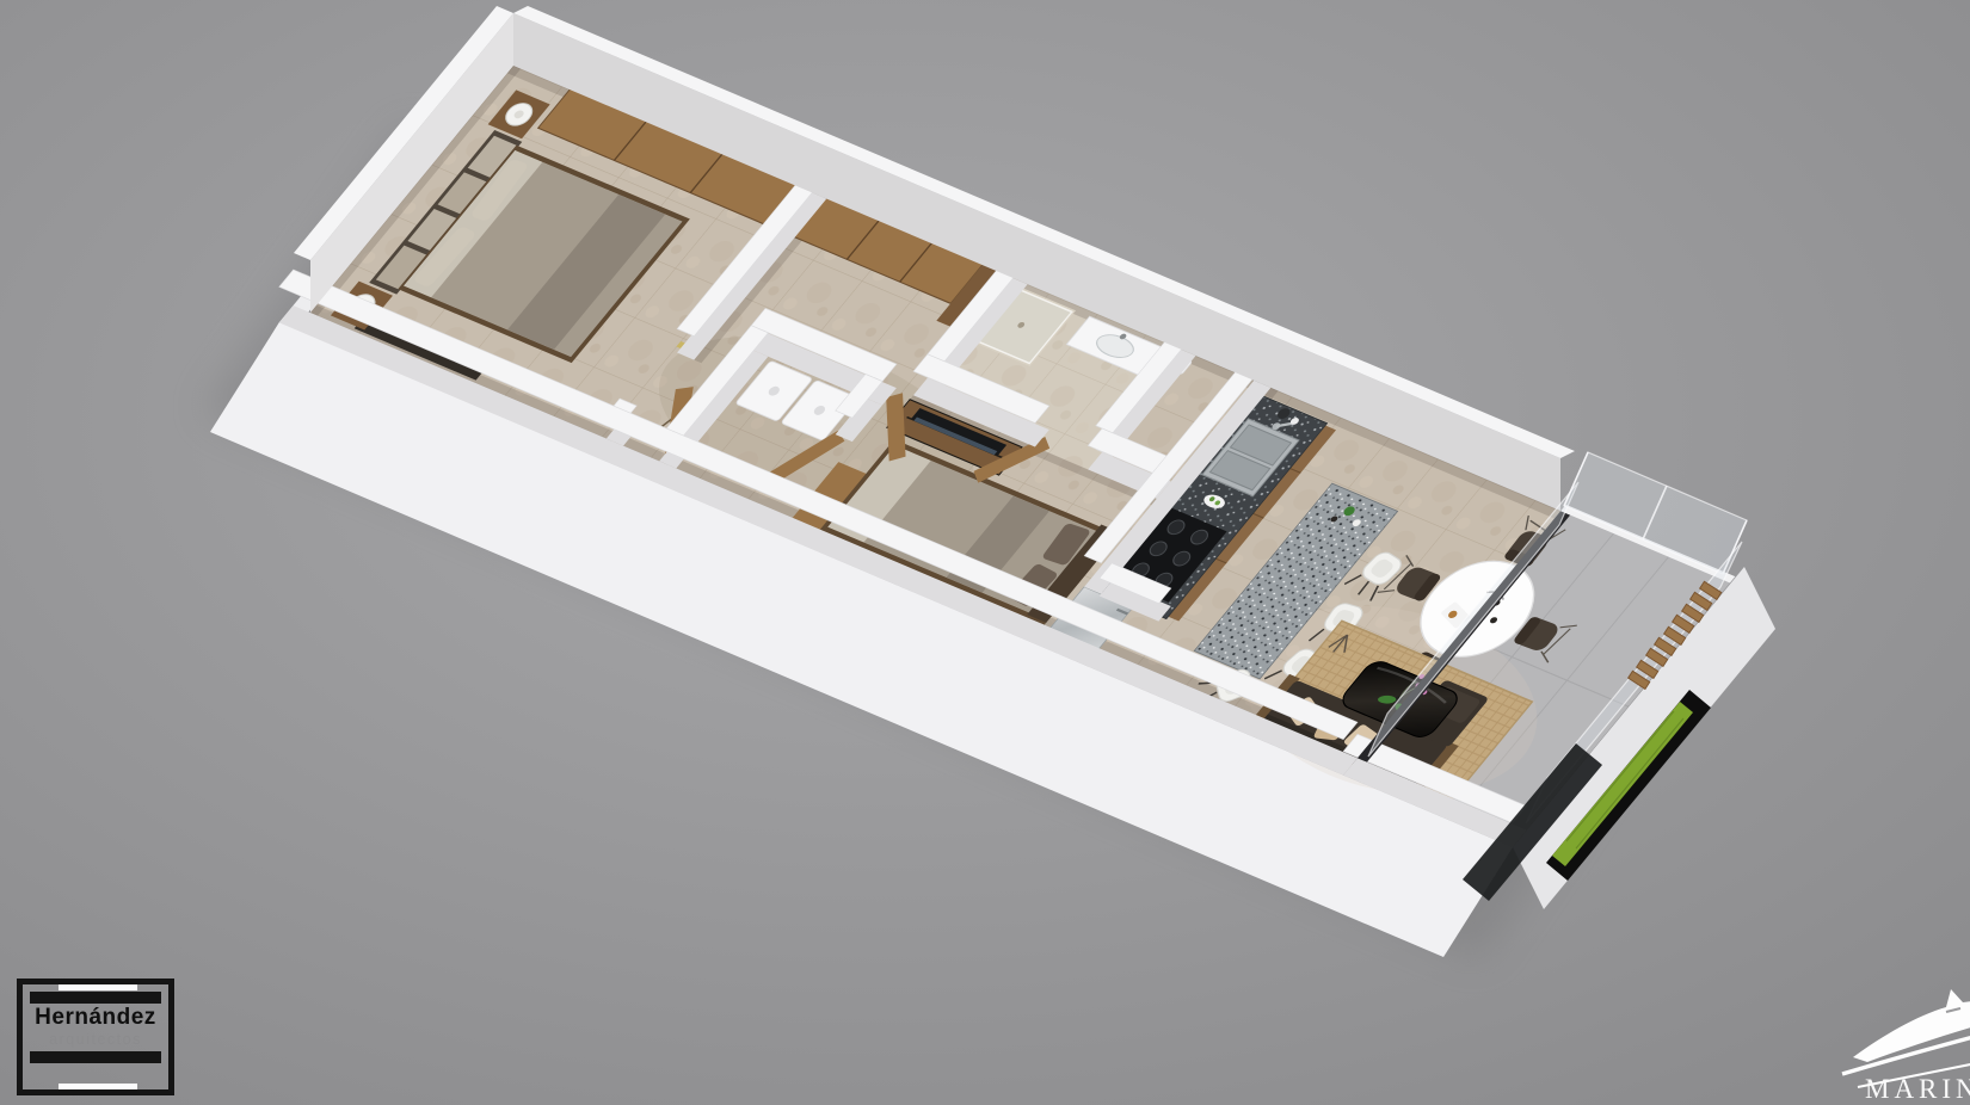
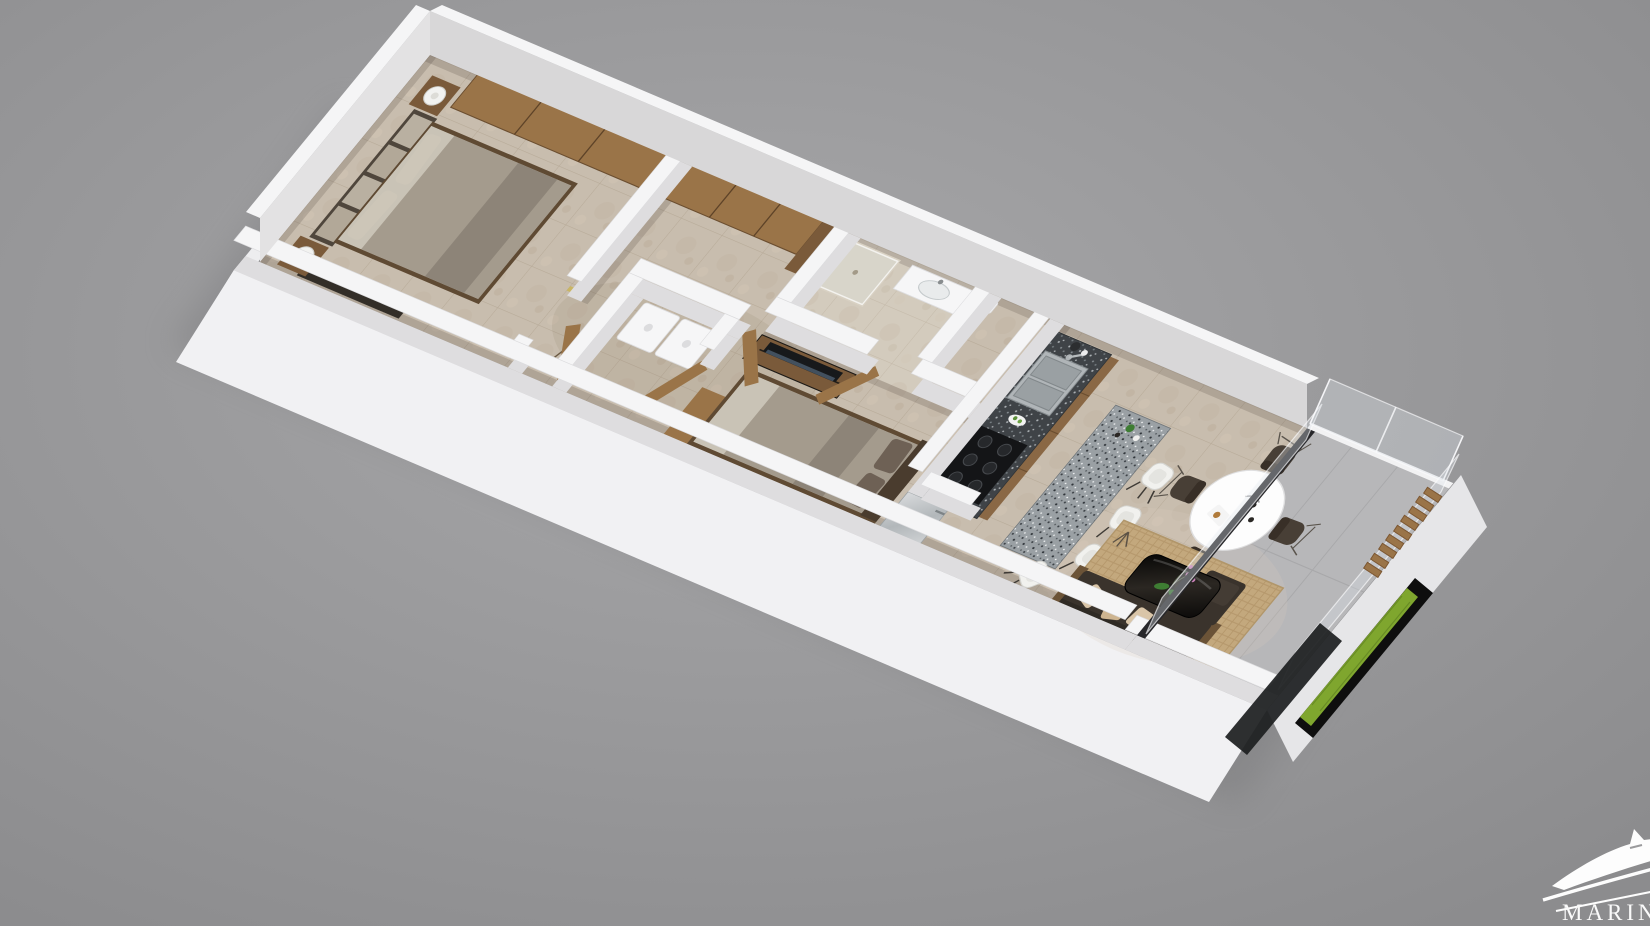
  MARIN
- Hernández
